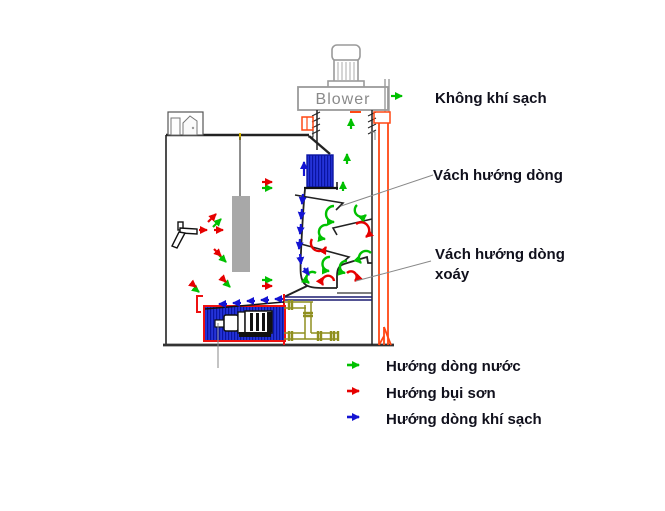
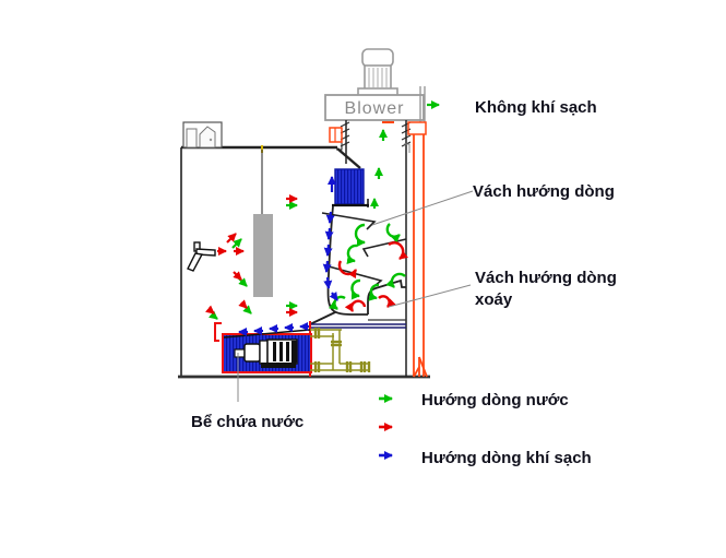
  Blower
  Không khí sạch
  Vách hướng dòng
  Vách hướng dòng
  xoáy
+ Bể chứa nước
  Hướng dòng nước
- Hướng bụi sơn
  Hướng dòng khí sạch
